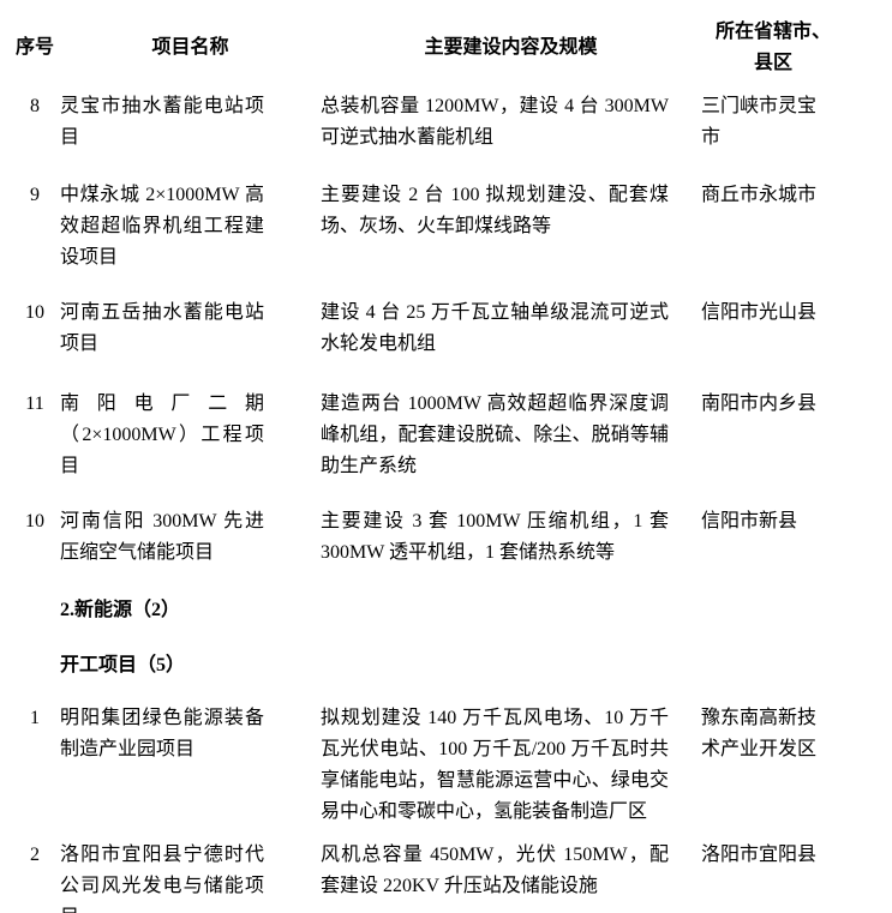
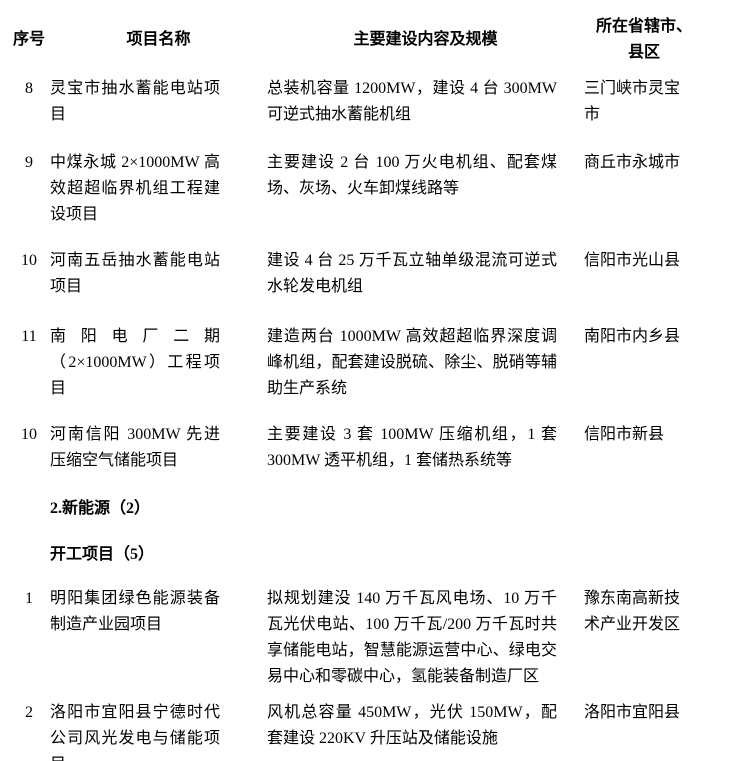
  序号	项目名称	主要建设内容及规模	所在省辖市、县区
  8	灵宝市抽水蓄能电站项目	总装机容量 1200MW，建设 4 台 300MW 可逆式抽水蓄能机组	三门峡市灵宝市
- 9	中煤永城 2×1000MW 高效超超临界机组工程建设项目	主要建设 2 台 100 拟规划建没、配套煤场、灰场、火车卸煤线路等	商丘市永城市
+ 9	中煤永城 2×1000MW 高效超超临界机组工程建设项目	主要建设 2 台 100 万火电机组、配套煤场、灰场、火车卸煤线路等	商丘市永城市
  10	河南五岳抽水蓄能电站项目	建设 4 台 25 万千瓦立轴单级混流可逆式水轮发电机组	信阳市光山县
  11	南阳电厂二期（2×1000MW）工程项目	建造两台 1000MW 高效超超临界深度调峰机组，配套建设脱硫、除尘、脱硝等辅助生产系统	南阳市内乡县
  10	河南信阳 300MW 先进压缩空气储能项目	主要建设 3 套 100MW 压缩机组，1 套 300MW 透平机组，1 套储热系统等	信阳市新县
  	2.新能源（2）
  	开工项目（5）
  1	明阳集团绿色能源装备制造产业园项目	拟规划建没 140 万千瓦风电场、10 万千瓦光伏电站、100 万千瓦/200 万千瓦时共享储能电站，智慧能源运营中心、绿电交易中心和零碳中心，氢能装备制造厂区	豫东南高新技术产业开发区
  2	洛阳市宜阳县宁德时代公司风光发电与储能项	风机总容量 450MW，光伏 150MW，配套建设 220KV 升压站及储能设施	洛阳市宜阳县
